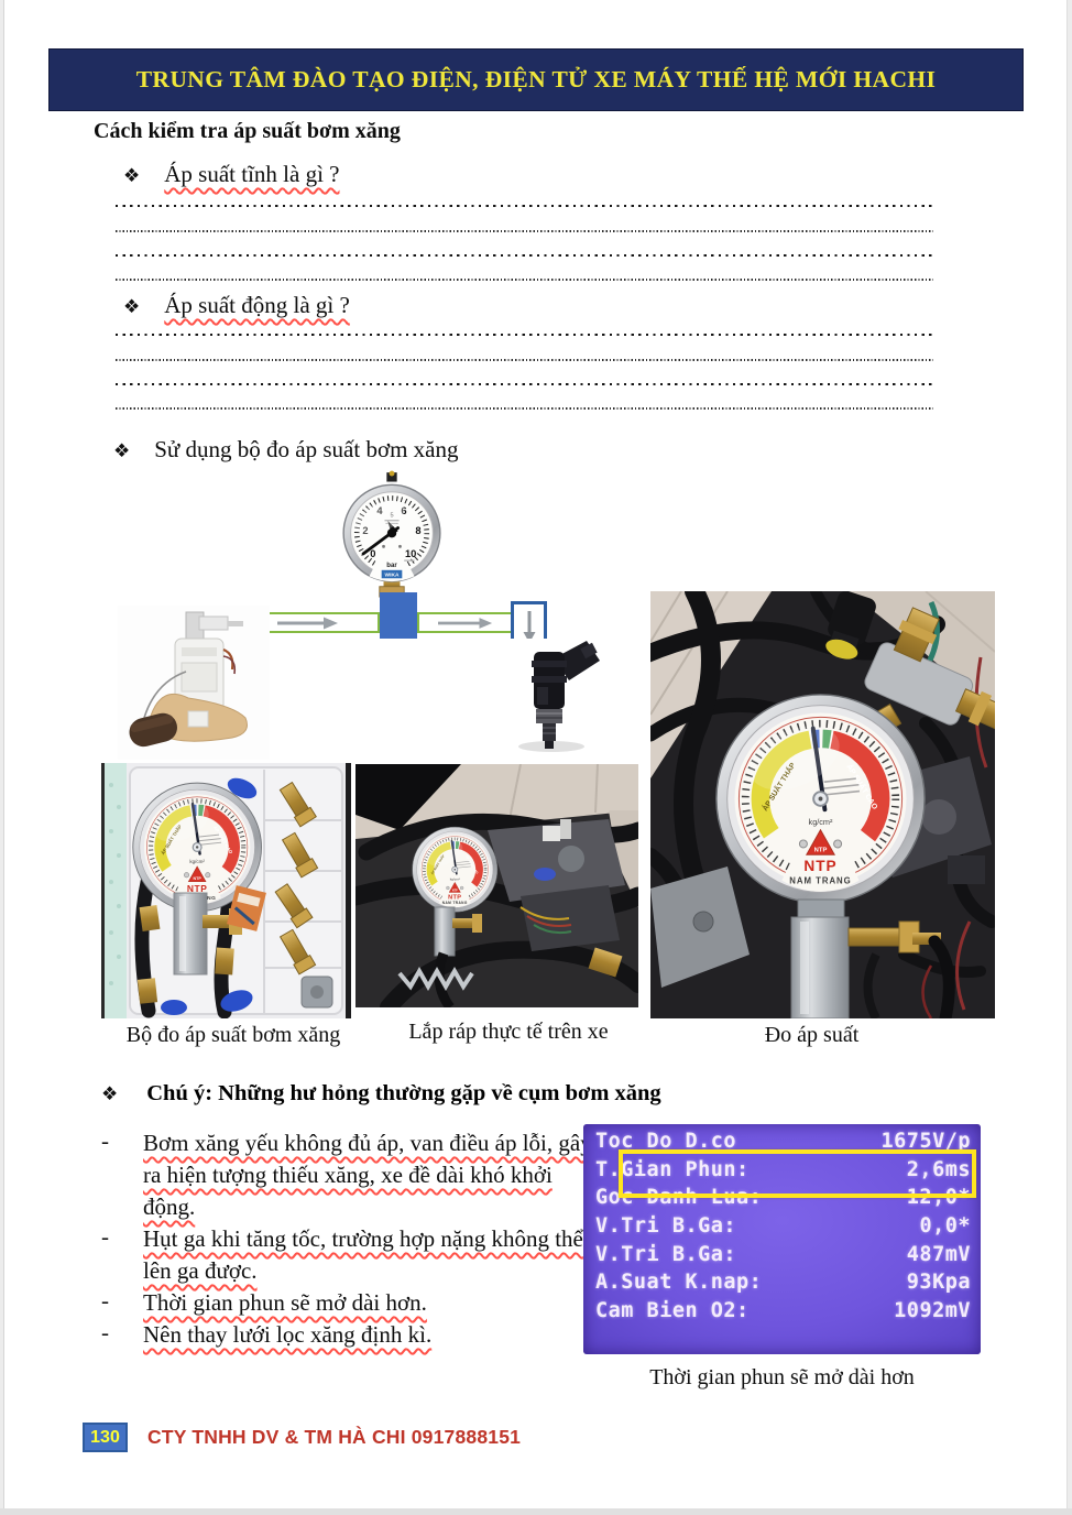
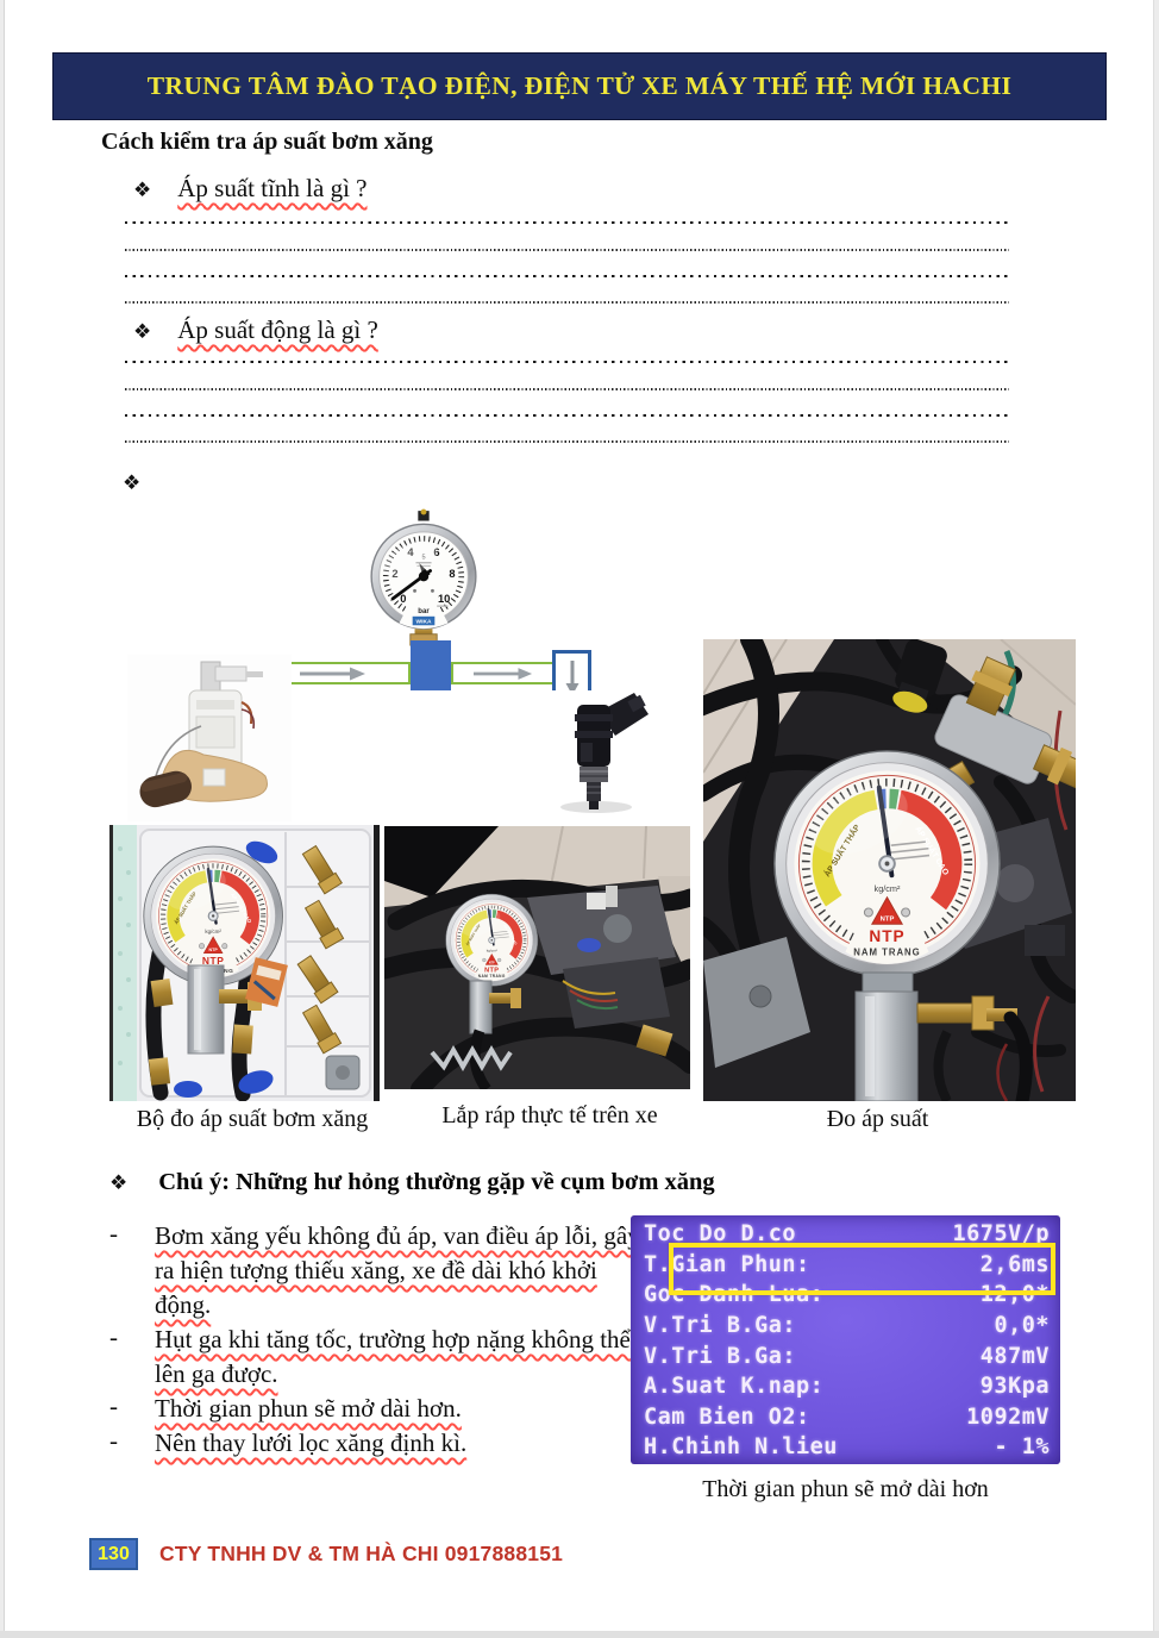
  TRUNG TÂM ĐÀO TẠO ĐIỆN, ĐIỆN TỬ XE MÁY THẾ HỆ MỚI HACHI
  Cách kiểm tra áp suất bơm xăng
  ❖
  Áp suất tĩnh là gì ?
  ❖
  Áp suất động là gì ?
  ❖
- Sử dụng bộ đo áp suất bơm xăng
  0
  2
  4
  6
  8
  10
  Bộ đo áp suất bơm xăng
  Lắp ráp thực tế trên xe
  Đo áp suất
  ❖
  Chú ý: Những hư hỏng thường gặp về cụm bơm xăng
  -
  Bơm xăng yếu không đủ áp, van điều áp lỗi, gâ ra hiện tượng thiếu xăng, xe đề dài khó khởi động.
  -
  Hụt ga khi tăng tốc, trường hợp nặng không thể lên ga được.
  -
  Thời gian phun sẽ mở dài hơn.
  -
  Nên thay lưới lọc xăng định kì.
  Toc Do D.co
  1675V/p
  T.Gian Phun:
  2,6ms
  Goc Danh Lua:
  12,0*
  V.Tri B.Ga:
  0,0*
  V.Tri B.Ga:
  487mV
  A.Suat K.nap:
  93Kpa
  Cam Bien O2:
  1092mV
+ H.Chinh N.lieu
+ - 1%
  Thời gian phun sẽ mở dài hơn
  130
  CTY TNHH DV & TM HÀ CHI 0917888151
